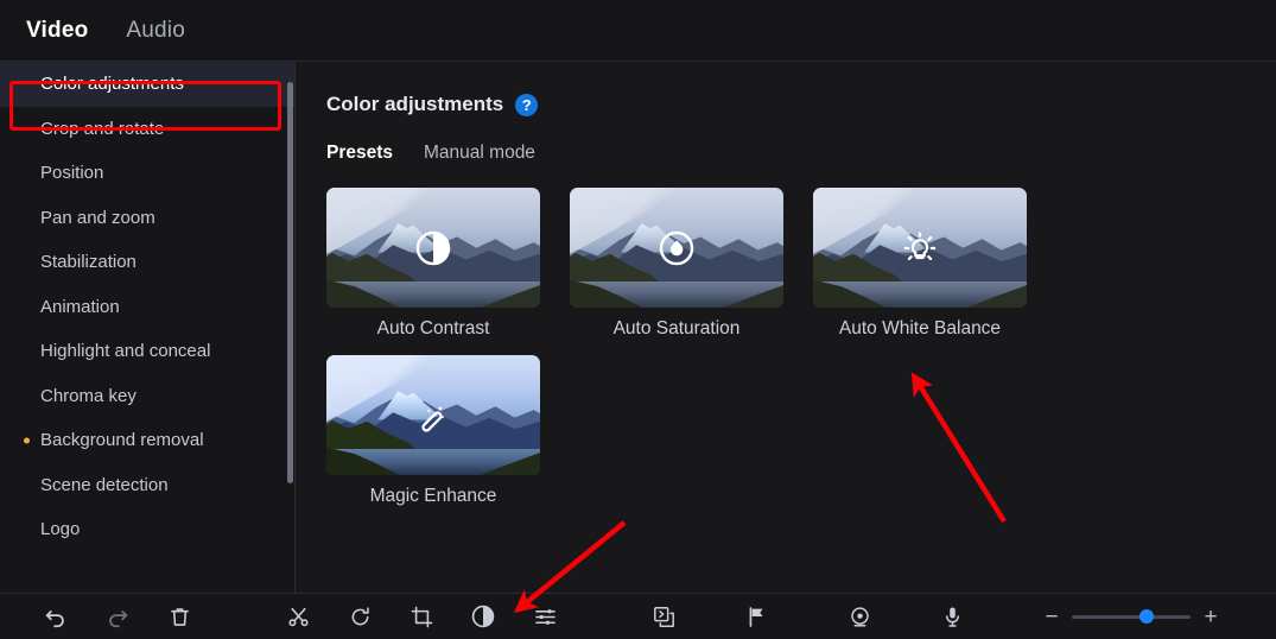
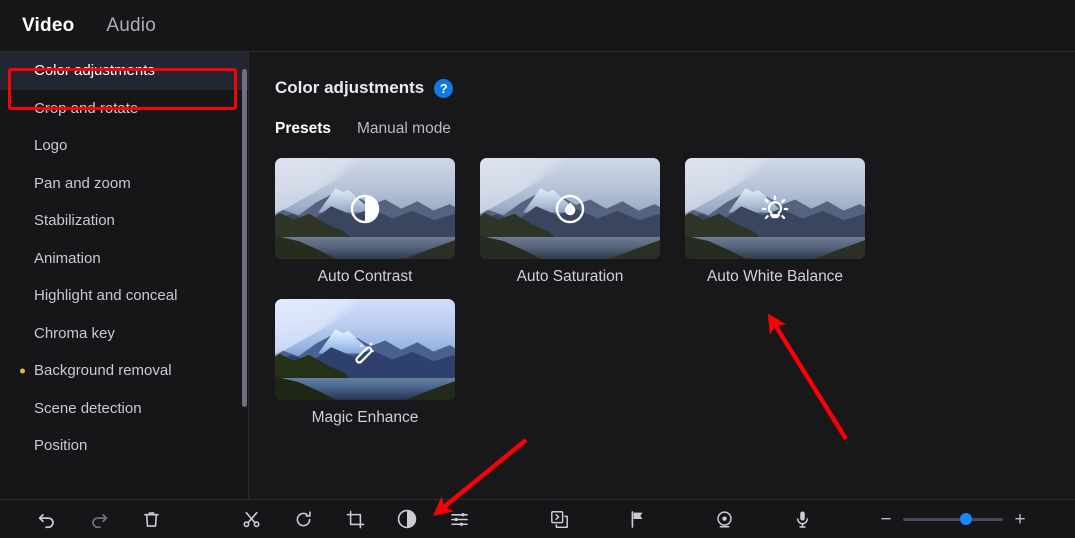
  Video
  Audio
  Color adjustments
  Crop and rotate
- Position
+ Logo
  Pan and zoom
  Stabilization
  Animation
  Highlight and conceal
  Chroma key
  Background removal
  Scene detection
- Logo
+ Position
  Color adjustments
  ?
  Presets
  Manual mode
  Auto Contrast
  Auto Saturation
  Auto White Balance
  Magic Enhance
  −
  +
